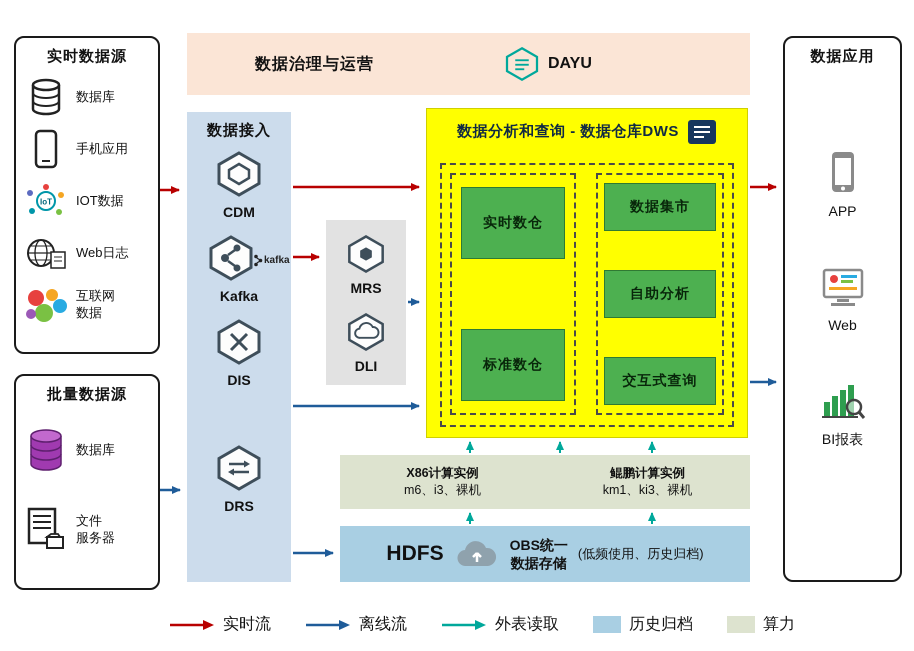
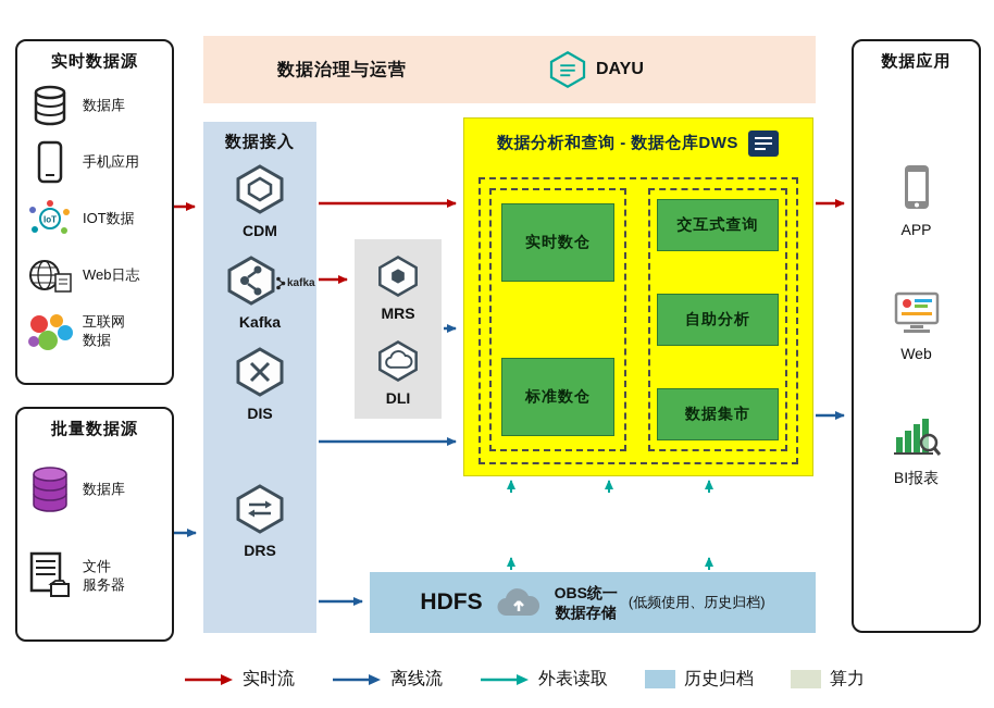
  实时数据源
  数据库
  手机应用
  IoT
  IOT数据
  Web日志
  互联网
  数据
  批量数据源
  数据库
  文件
  服务器
  数据治理与运营
  DAYU
  数据接入
  CDM
  Kafka
  kafka
  DIS
  DRS
  MRS
  DLI
  数据分析和查询 - 数据仓库DWS
  实时数仓
  标准数仓
- 数据集市
+ 交互式查询
  自助分析
- 交互式查询
+ 数据集市
- X86计算实例
- m6、i3、裸机
- 鲲鹏计算实例
- km1、ki3、裸机
  HDFS
  OBS统一
  数据存储
  (低频使用、历史归档)
  数据应用
  APP
  Web
  BI报表
  实时流
  离线流
  外表读取
  历史归档
  算力
